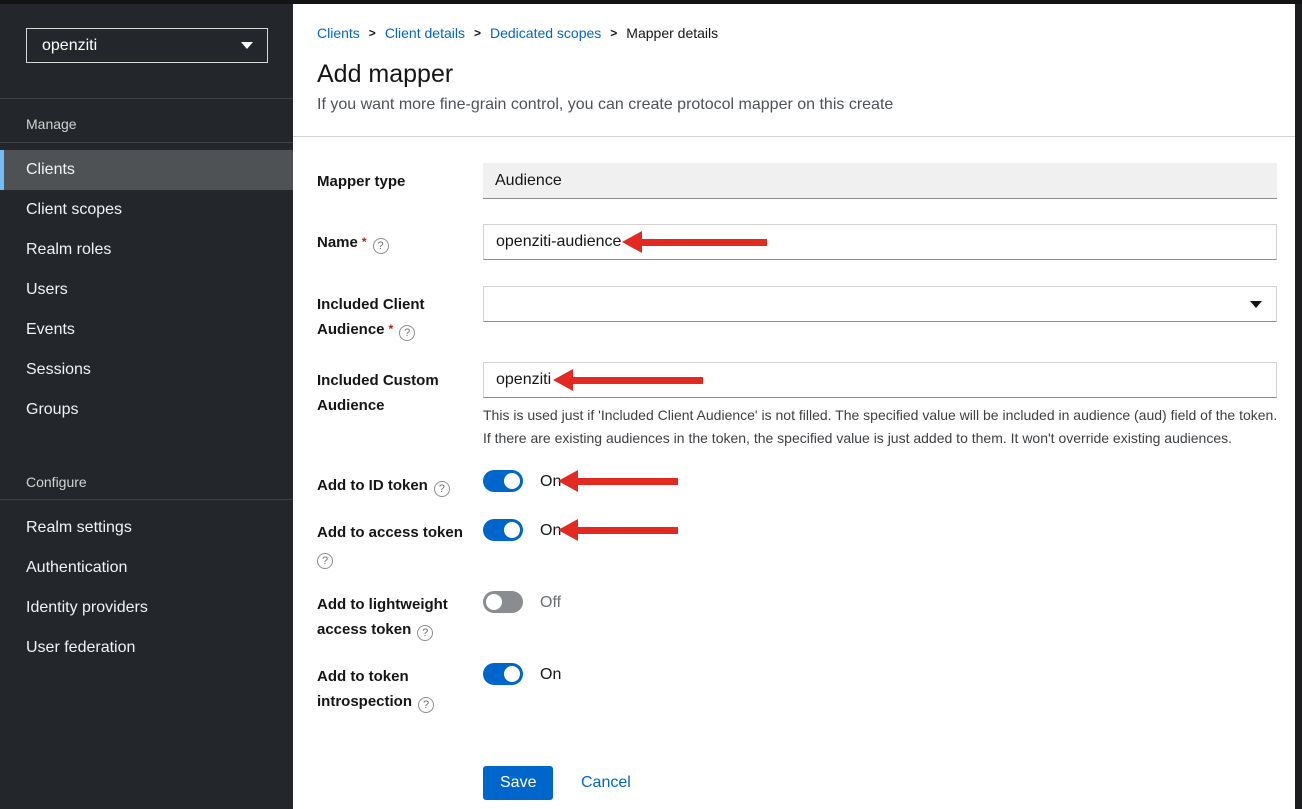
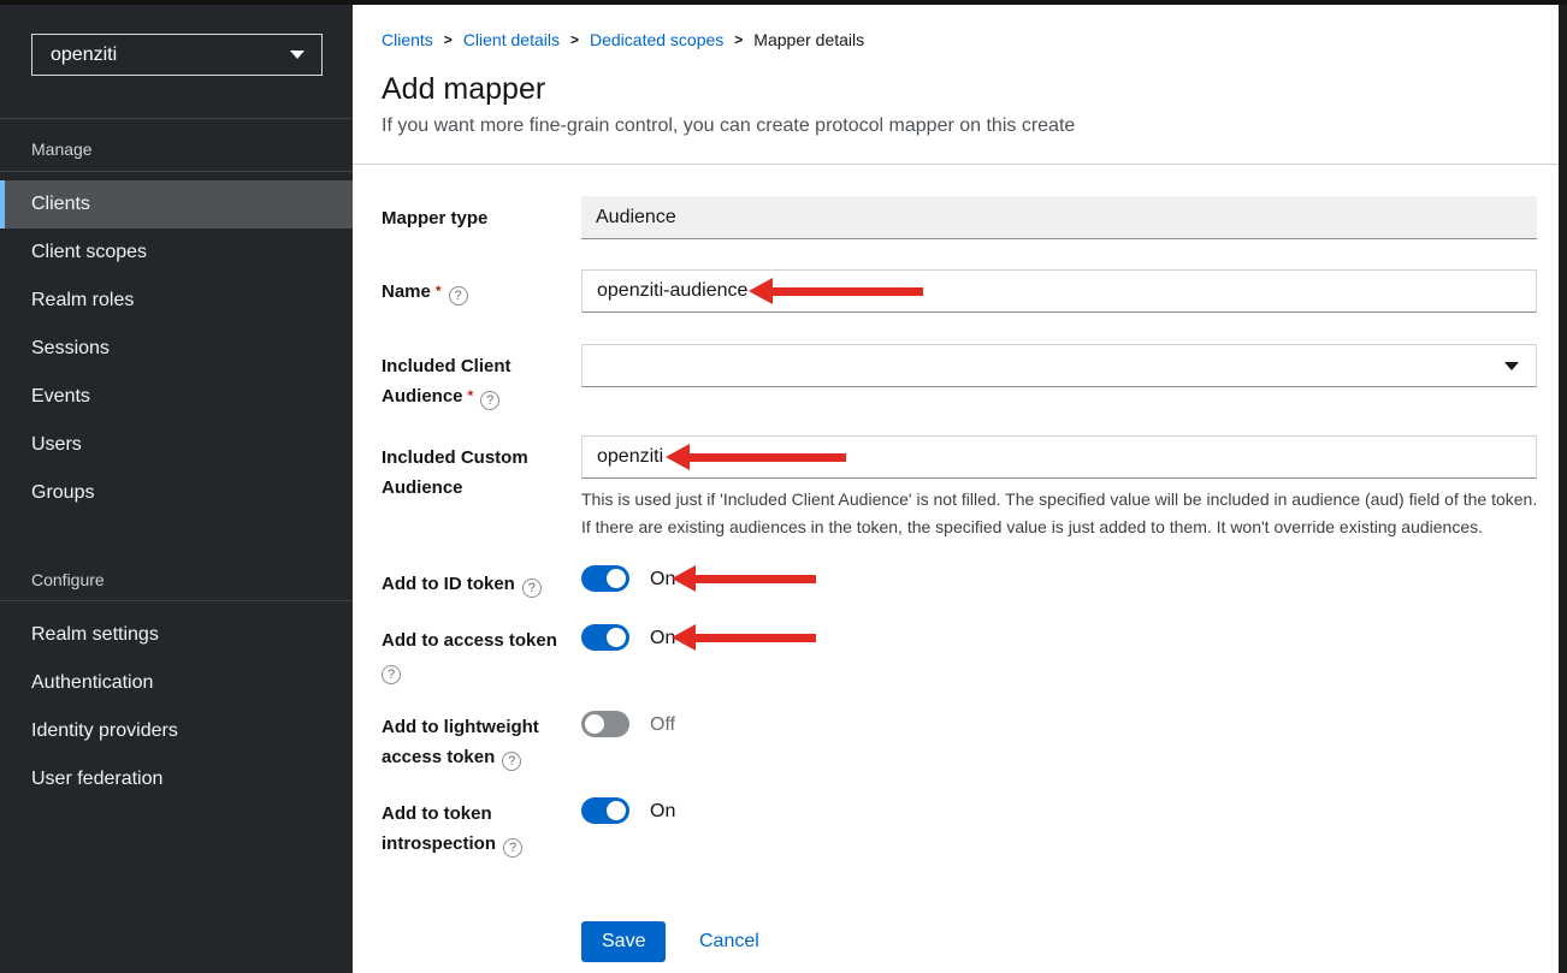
  openziti
  Manage
  Clients
  Client scopes
  Realm roles
- Users
+ Sessions
  Events
- Sessions
+ Users
  Groups
  Configure
  Realm settings
  Authentication
  Identity providers
  User federation
  Clients
  >
  Client details
  >
  Dedicated scopes
  >
  Mapper details
  Add mapper
  If you want more fine-grain control, you can create protocol mapper on this create
  Mapper type
  Audience
  Name * ?
  openziti-audience
  Included Client
  Audience * ?
  Included Custom
  Audience
  openziti
  This is used just if 'Included Client Audience' is not filled. The specified value will be included in audience (aud) field of the token. If there are existing audiences in the token, the specified value is just added to them. It won't override existing audiences.
  Add to ID token ?
  On
  Add to access token
  ?
  On
  Add to lightweight
  access token ?
  Off
  Add to token
  introspection ?
  On
  Save
  Cancel
